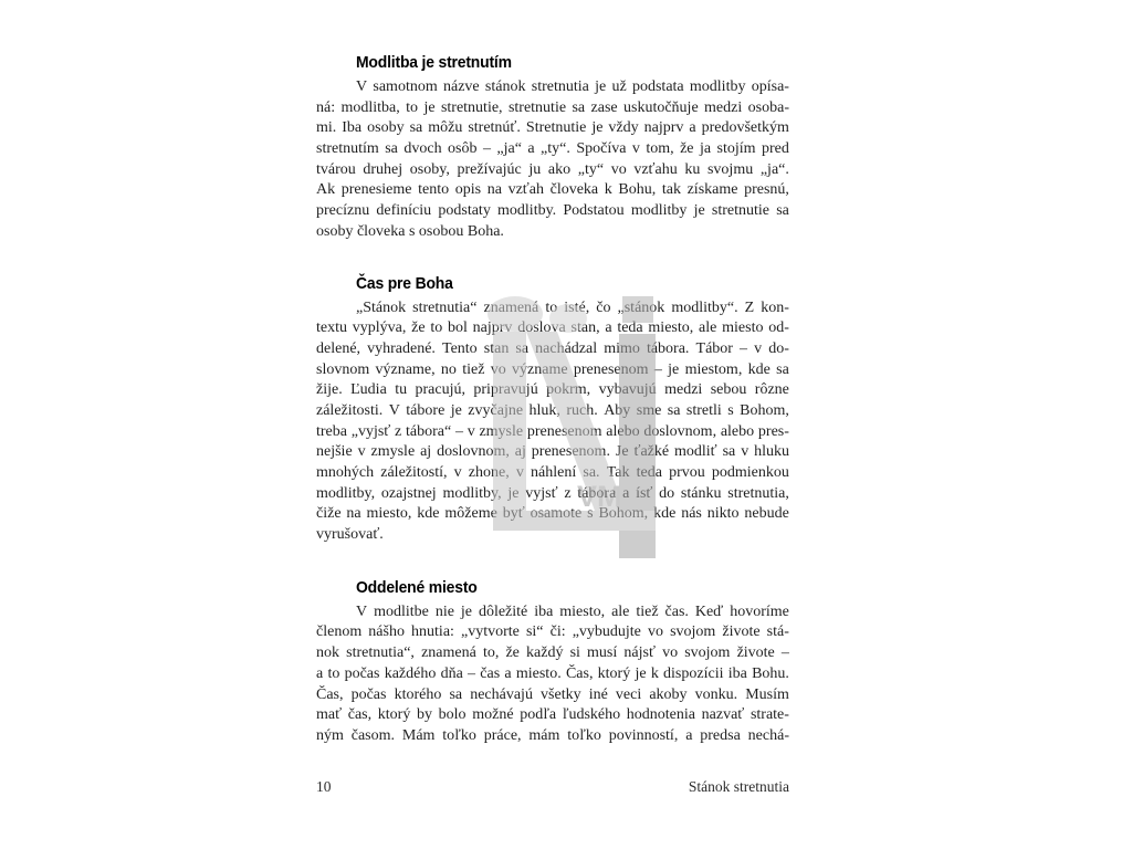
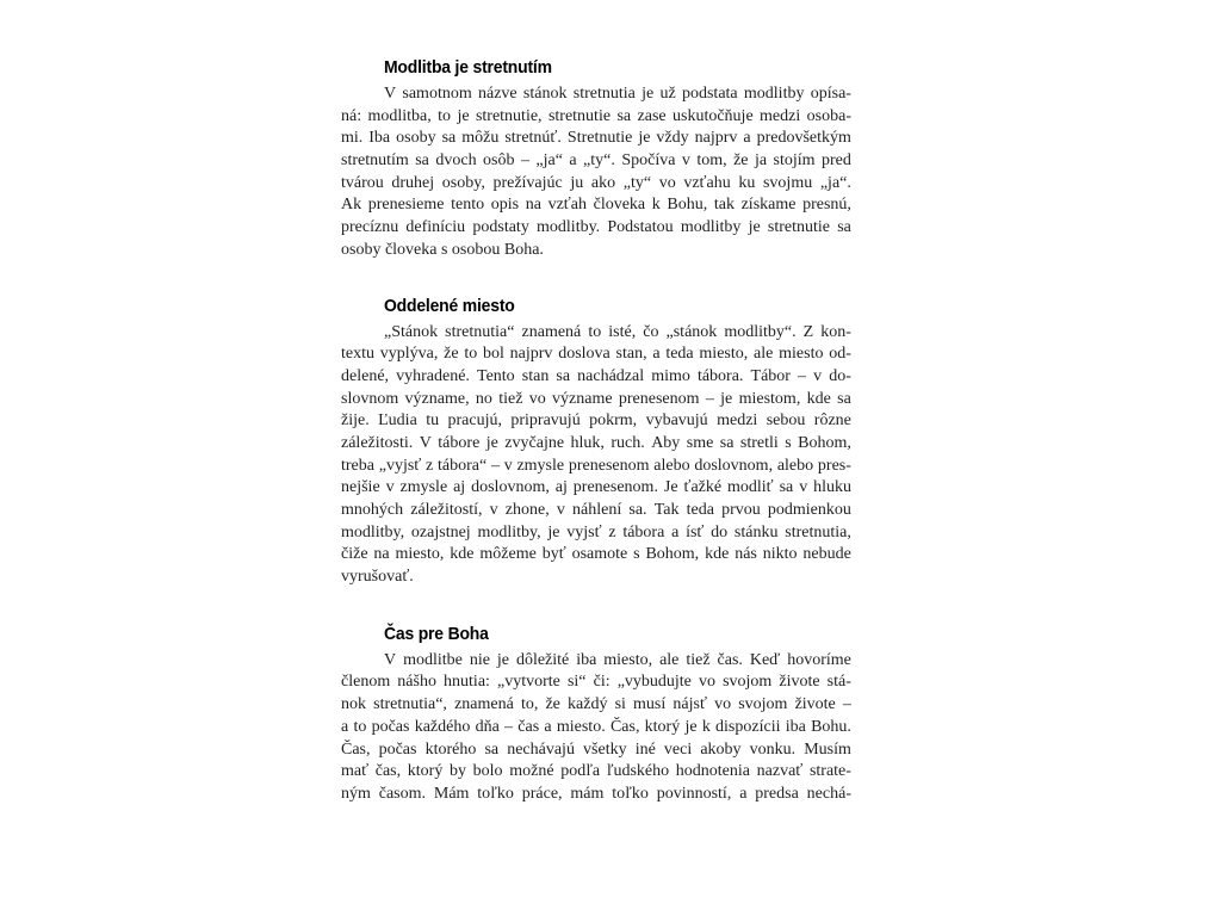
  Modlitba je stretnutím
  V
  samotnom
  názve
  stánok
  stretnutia
  je
  už
  podstata
  modlitby
  opísa-
  ná:
  modlitba,
  to
  je
  stretnutie,
  stretnutie
  sa
  zase
  uskutočňuje
  medzi
  osoba-
  mi.
  Iba
  osoby
  sa
  môžu
  stretnúť.
  Stretnutie
  je
  vždy
  najprv
  a
  predovšetkým
  stretnutím
  sa
  dvoch
  osôb
  –
  „ja“
  a
  „ty“.
  Spočíva
  v
  tom,
  že
  ja
  stojím
  pred
  tvárou
  druhej
  osoby,
  prežívajúc
  ju
  ako
  „ty“
  vo
  vzťahu
  ku
  svojmu
  „ja“.
  Ak
  prenesieme
  tento
  opis
  na
  vzťah
  človeka
  k
  Bohu,
  tak
  získame
  presnú,
  precíznu
  definíciu
  podstaty
  modlitby.
  Podstatou
  modlitby
  je
  stretnutie
  sa
  osoby človeka s osobou Boha.
- Čas pre Boha
+ Oddelené miesto
  „Stánok
  stretnutia“
  znamená
  to
  isté,
  čo
  „stánok
  modlitby“.
  Z
  kon-
  textu
  vyplýva,
  že
  to
  bol
  najprv
  doslova
  stan,
  a
  teda
  miesto,
  ale
  miesto
  od-
  delené,
  vyhradené.
  Tento
  stan
  sa
  nachádzal
  mimo
  tábora.
  Tábor
  –
  v
  do-
  slovnom
  význame,
  no
  tiež
  vo
  význame
  prenesenom
  –
  je
  miestom,
  kde
  sa
  žije.
  Ľudia
  tu
  pracujú,
  pripravujú
  pokrm,
  vybavujú
  medzi
  sebou
  rôzne
  záležitosti.
  V
  tábore
  je
  zvyčajne
  hluk,
  ruch.
  Aby
  sme
  sa
  stretli
  s
  Bohom,
  treba
  „vyjsť
  z
  tábora“
  –
  v
  zmysle
  prenesenom
  alebo
  doslovnom,
  alebo
  pres-
  nejšie
  v
  zmysle
  aj
  doslovnom,
  aj
  prenesenom.
  Je
  ťažké
  modliť
  sa
  v
  hluku
  mnohých
  záležitostí,
  v
  zhone,
  v
  náhlení
  sa.
  Tak
  teda
  prvou
  podmienkou
  modlitby,
  ozajstnej
  modlitby,
  je
  vyjsť
  z
  tábora
  a
  ísť
  do
  stánku
  stretnutia,
  čiže
  na
  miesto,
  kde
  môžeme
  byť
  osamote
  s
  Bohom,
  kde
  nás
  nikto
  nebude
  vyrušovať.
- Oddelené miesto
+ Čas pre Boha
  V
  modlitbe
  nie
  je
  dôležité
  iba
  miesto,
  ale
  tiež
  čas.
  Keď
  hovoríme
  členom
  nášho
  hnutia:
  „vytvorte
  si“
  či:
  „vybudujte
  vo
  svojom
  živote
  stá-
  nok
  stretnutia“,
  znamená
  to,
  že
  každý
  si
  musí
  nájsť
  vo
  svojom
  živote
  –
  a
  to
  počas
  každého
  dňa
  –
  čas
  a
  miesto.
  Čas,
  ktorý
  je
  k
  dispozícii
  iba
  Bohu.
  Čas,
  počas
  ktorého
  sa
  nechávajú
  všetky
  iné
  veci
  akoby
  vonku.
  Musím
  mať
  čas,
  ktorý
  by
  bolo
  možné
  podľa
  ľudského
  hodnotenia
  nazvať
  strate-
  ným
  časom.
  Mám
  toľko
  práce,
  mám
  toľko
  povinností,
  a
  predsa
  nechá-
- VM
- 10
- Stánok stretnutia
